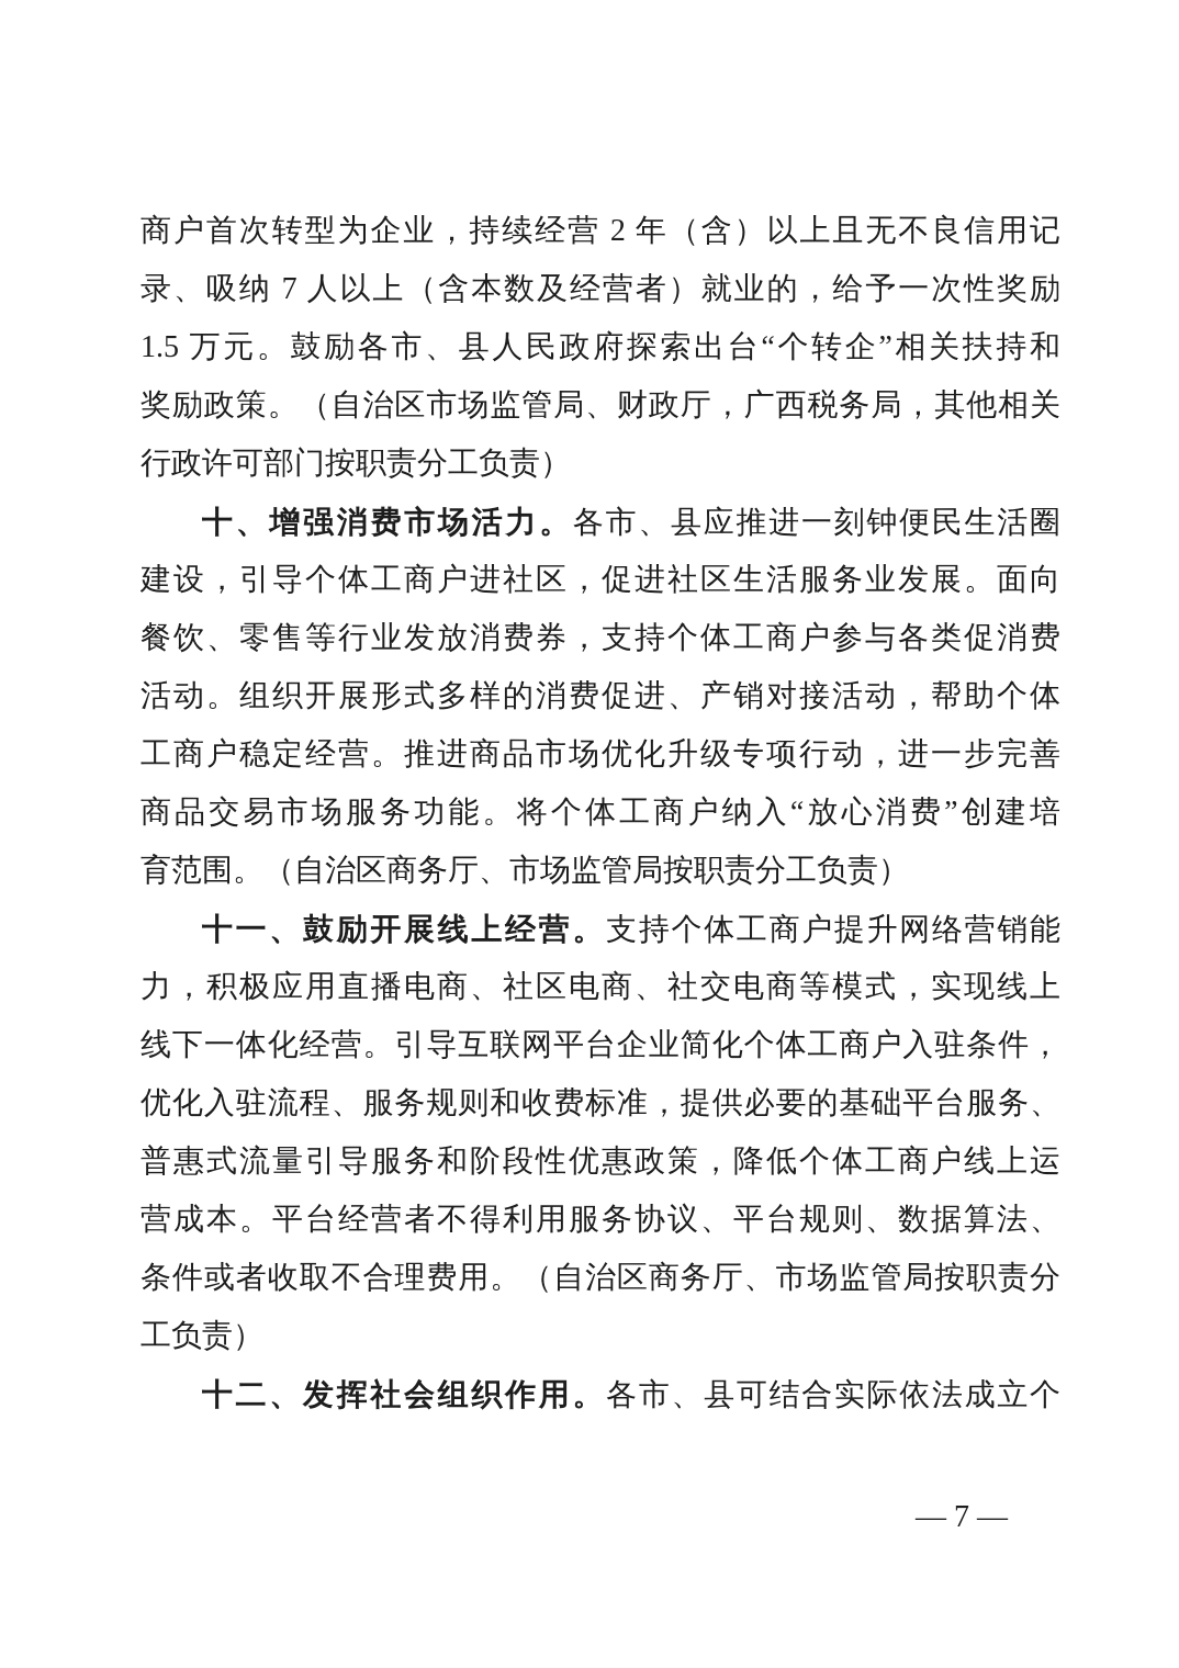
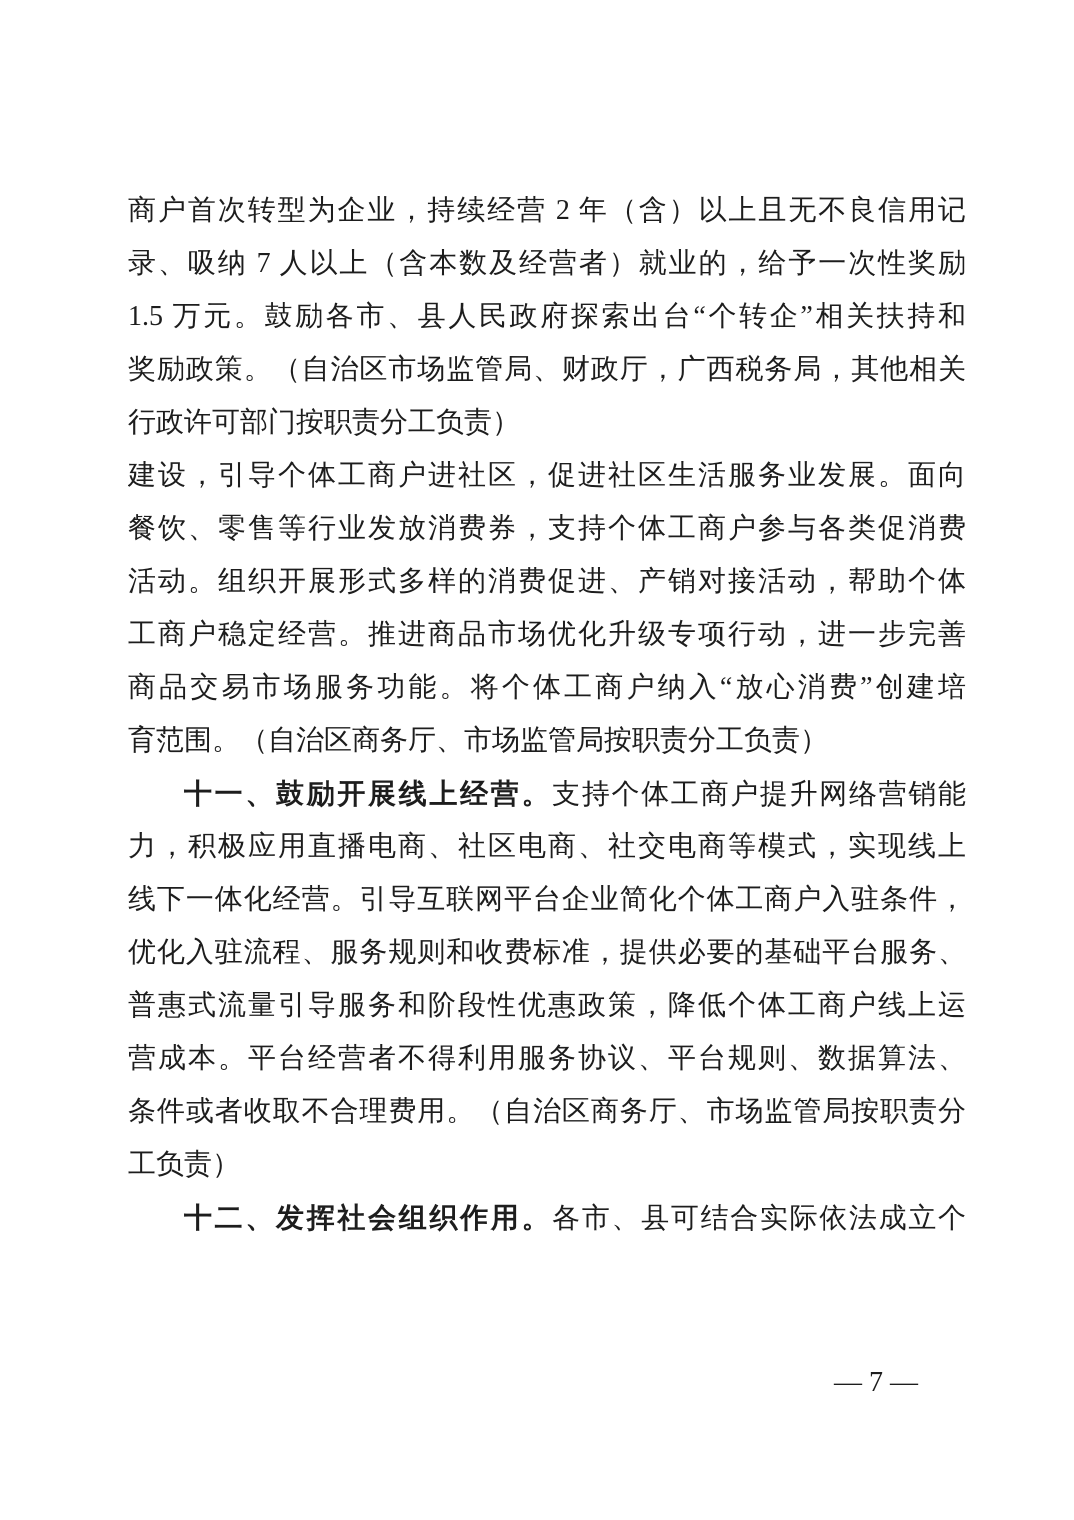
  商户首次转型为企业，持续经营 2 年（含）以上且无不良信用记
  录、吸纳 7 人以上（含本数及经营者）就业的，给予一次性奖励
  1.5 万元。鼓励各市、县人民政府探索出台“个转企”相关扶持和
  奖励政策。（自治区市场监管局、财政厅，广西税务局，其他相关
  行政许可部门按职责分工负责）
- 十、增强消费市场活力。各市、县应推进一刻钟便民生活圈
  建设，引导个体工商户进社区，促进社区生活服务业发展。面向
  餐饮、零售等行业发放消费券，支持个体工商户参与各类促消费
  活动。组织开展形式多样的消费促进、产销对接活动，帮助个体
  工商户稳定经营。推进商品市场优化升级专项行动，进一步完善
  商品交易市场服务功能。将个体工商户纳入“放心消费”创建培
  育范围。（自治区商务厅、市场监管局按职责分工负责）
  十一、鼓励开展线上经营。支持个体工商户提升网络营销能
  力，积极应用直播电商、社区电商、社交电商等模式，实现线上
  线下一体化经营。引导互联网平台企业简化个体工商户入驻条件，
  优化入驻流程、服务规则和收费标准，提供必要的基础平台服务、
  普惠式流量引导服务和阶段性优惠政策，降低个体工商户线上运
  营成本。平台经营者不得利用服务协议、平台规则、数据算法、
  条件或者收取不合理费用。（自治区商务厅、市场监管局按职责分
  工负责）
  十二、发挥社会组织作用。各市、县可结合实际依法成立个
  — 7 —
